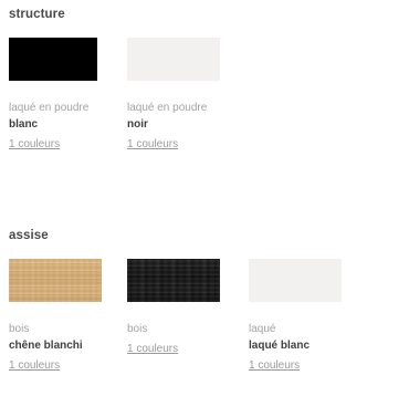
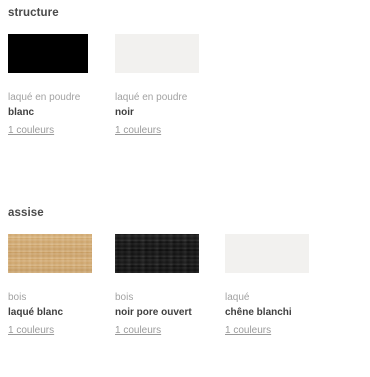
  structure
  laqué en poudre
  blanc
  1 couleurs
  laqué en poudre
  noir
  1 couleurs
  assise
  bois
- chêne blanchi
+ laqué blanc
  1 couleurs
  bois
+ noir pore ouvert
  1 couleurs
  laqué
- laqué blanc
+ chêne blanchi
  1 couleurs
